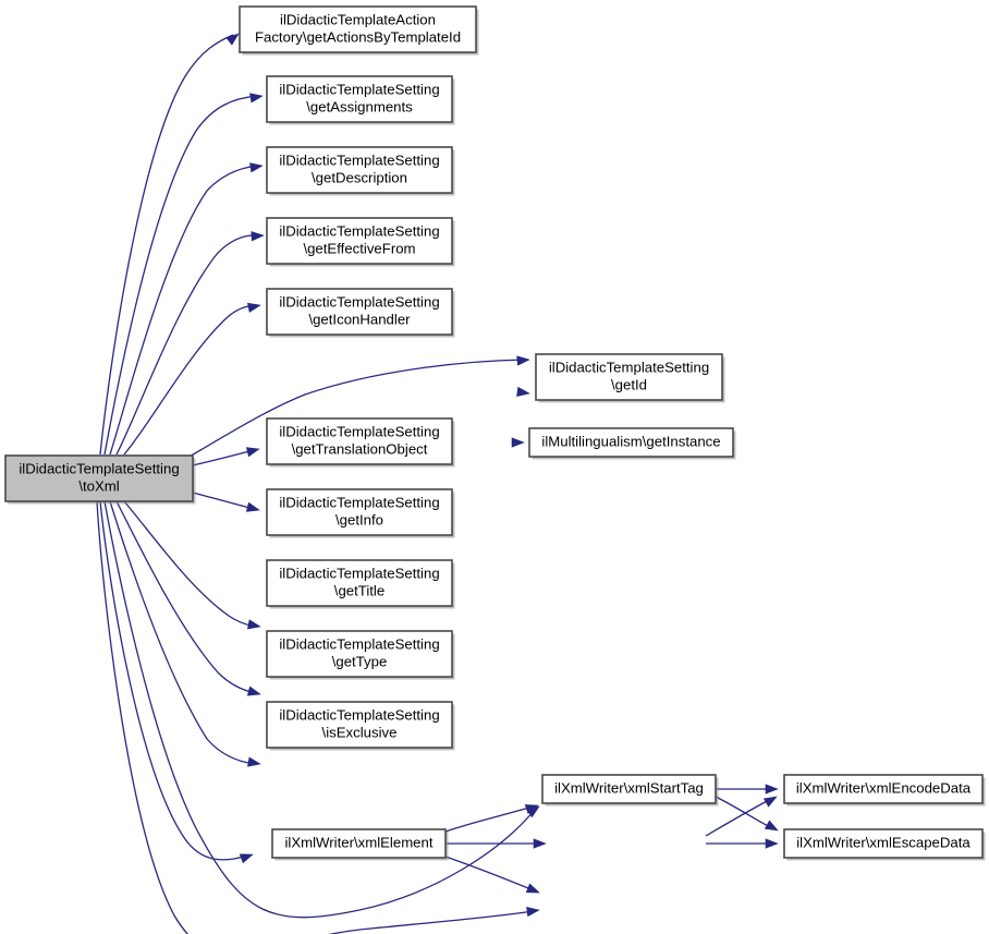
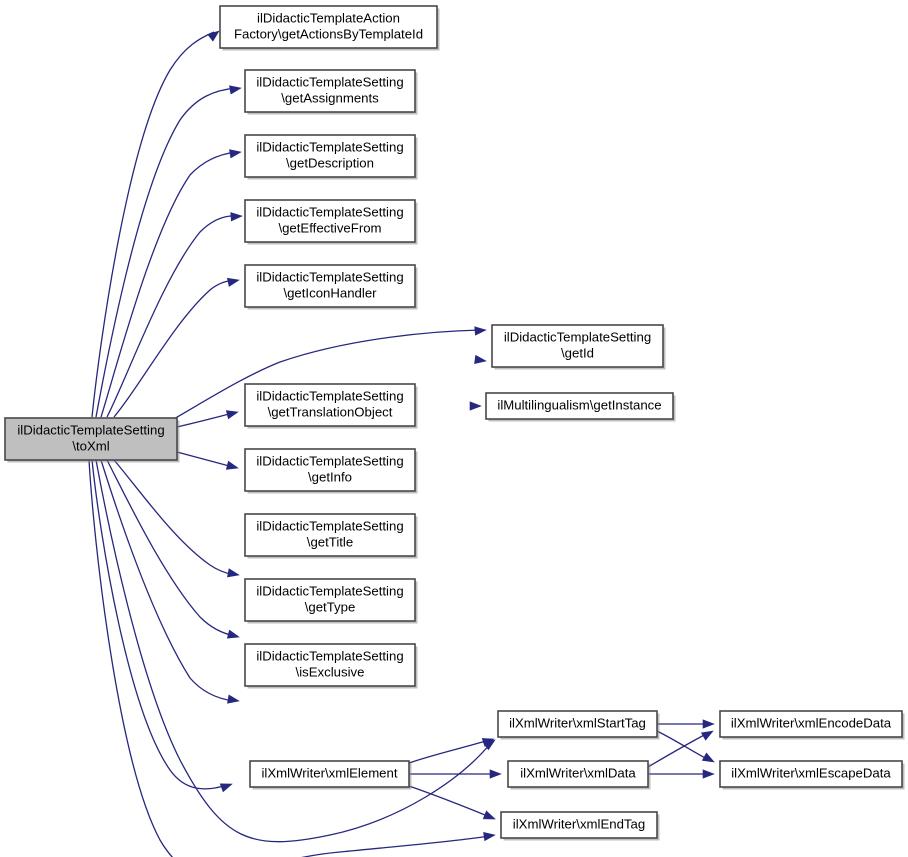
  ilDidacticTemplateSetting
  \toXml
  ilDidacticTemplateAction
  Factory\getActionsByTemplateId
  ilDidacticTemplateSetting
  \getAssignments
  ilDidacticTemplateSetting
  \getDescription
  ilDidacticTemplateSetting
  \getEffectiveFrom
  ilDidacticTemplateSetting
  \getIconHandler
  ilDidacticTemplateSetting
  \getId
  ilMultilingualism\getInstance
  ilDidacticTemplateSetting
  \getTranslationObject
  ilDidacticTemplateSetting
  \getInfo
  ilDidacticTemplateSetting
  \getTitle
  ilDidacticTemplateSetting
  \getType
  ilDidacticTemplateSetting
  \isExclusive
  ilXmlWriter\xmlStartTag
  ilXmlWriter\xmlElement
+ ilXmlWriter\xmlData
+ ilXmlWriter\xmlEndTag
  ilXmlWriter\xmlEncodeData
  ilXmlWriter\xmlEscapeData
